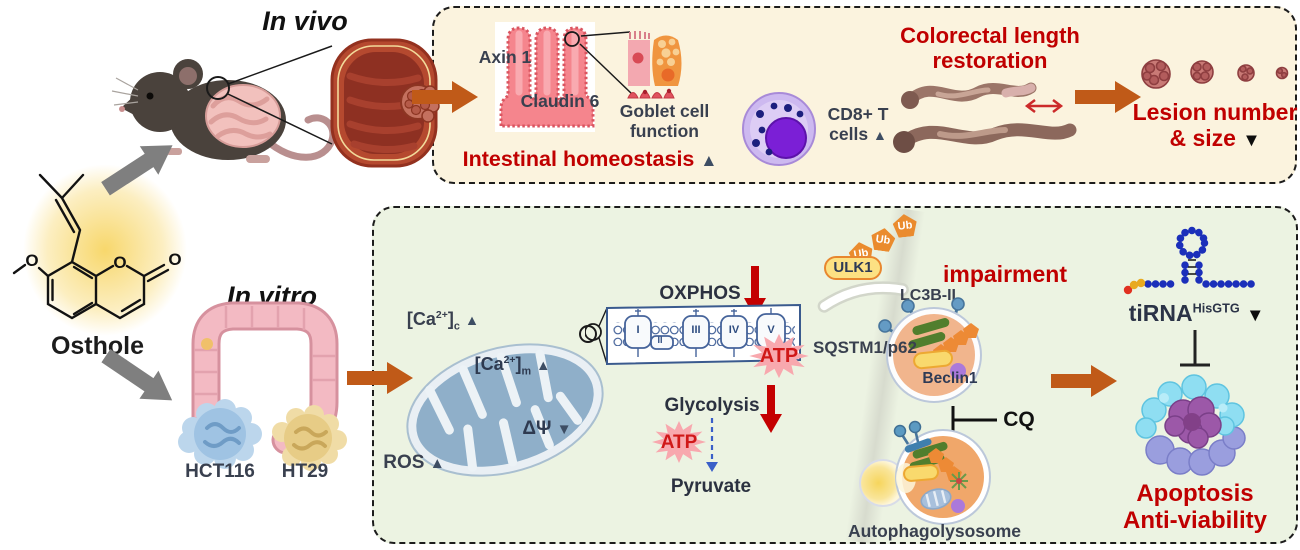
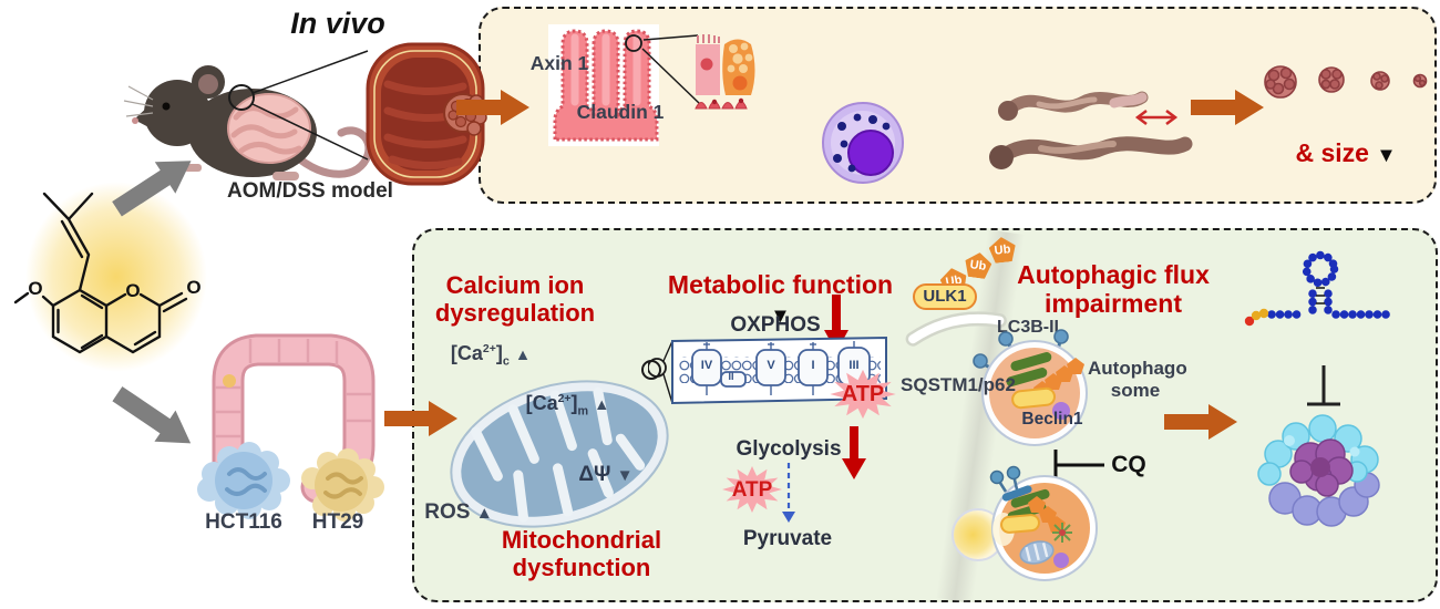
  In vivo
+ AOM/DSS model
  O
  O
  O
- Osthole
- In vitro
  HCT116
  HT29
  Axin 1
- Claudin 6
+ Claudin 1
- Goblet cell
- function
- Intestinal homeostasis ▲
- CD8+ T
- cells ▲
- Colorectal length
- restoration
- Lesion number
  & size ▼
+ Calcium ion
+ dysregulation
  [Ca2+]c ▲
  [Ca2+]m ▲
  ΔΨ ▼
  ROS ▲
+ Mitochondrial
+ dysfunction
+ Metabolic function ▼
  OXPHOS
- I
+ IV
  II
- III
+ V
- IV
+ I
- V
+ III
  ATP
  Glycolysis
  ATP
  Pyruvate
  ULK1
+ Autophagic flux
  impairment
  LC3B-II
  SQSTM1/p62
  Beclin1
+ Autophago
+ some
  CQ
- Autophagolysosome
- tiRNAHisGTG ▼
- Apoptosis
- Anti-viability
